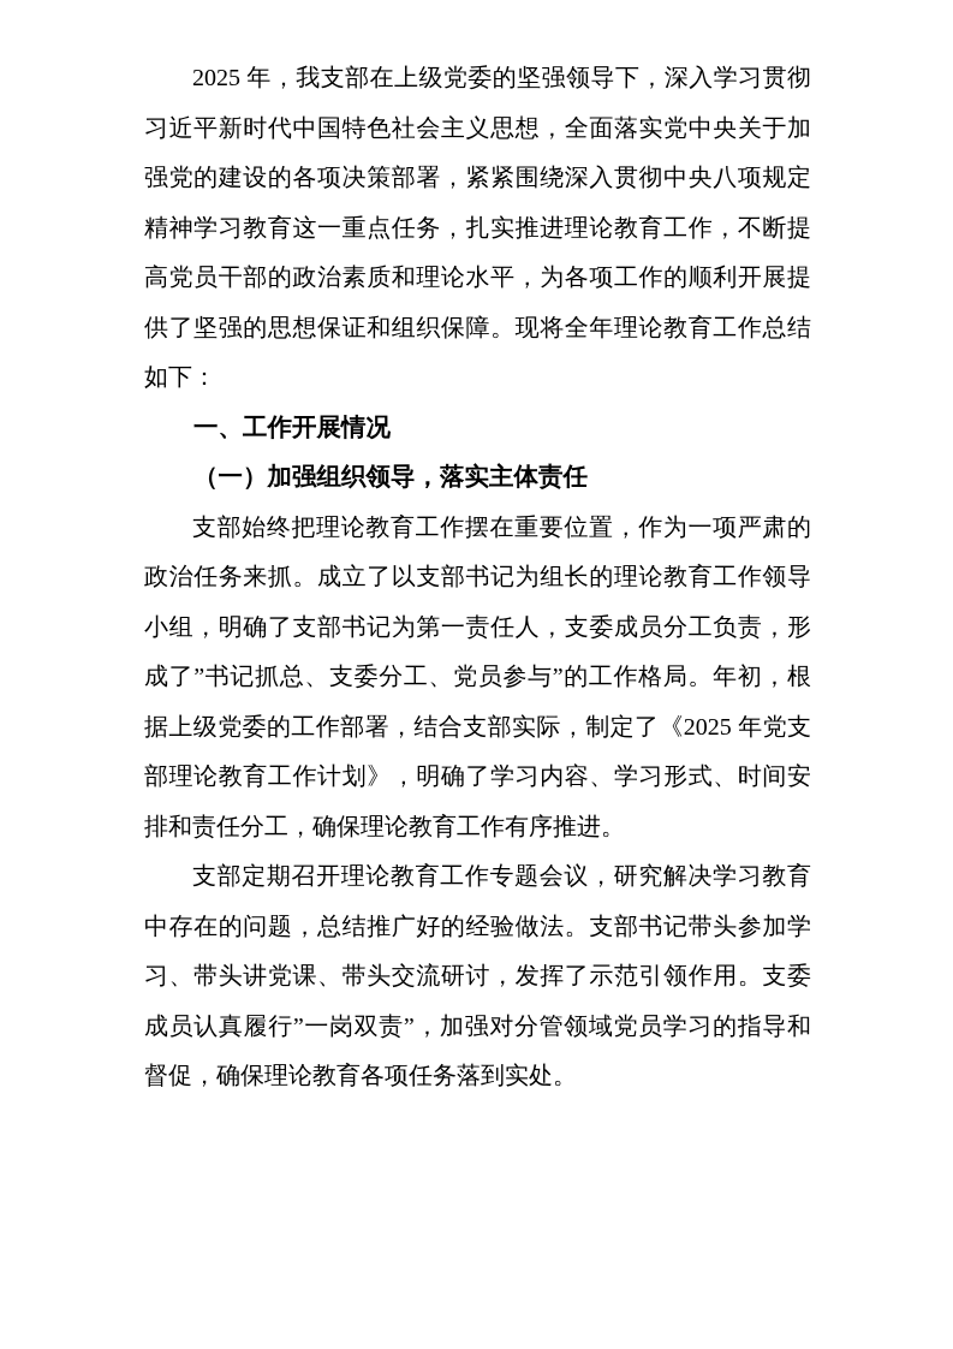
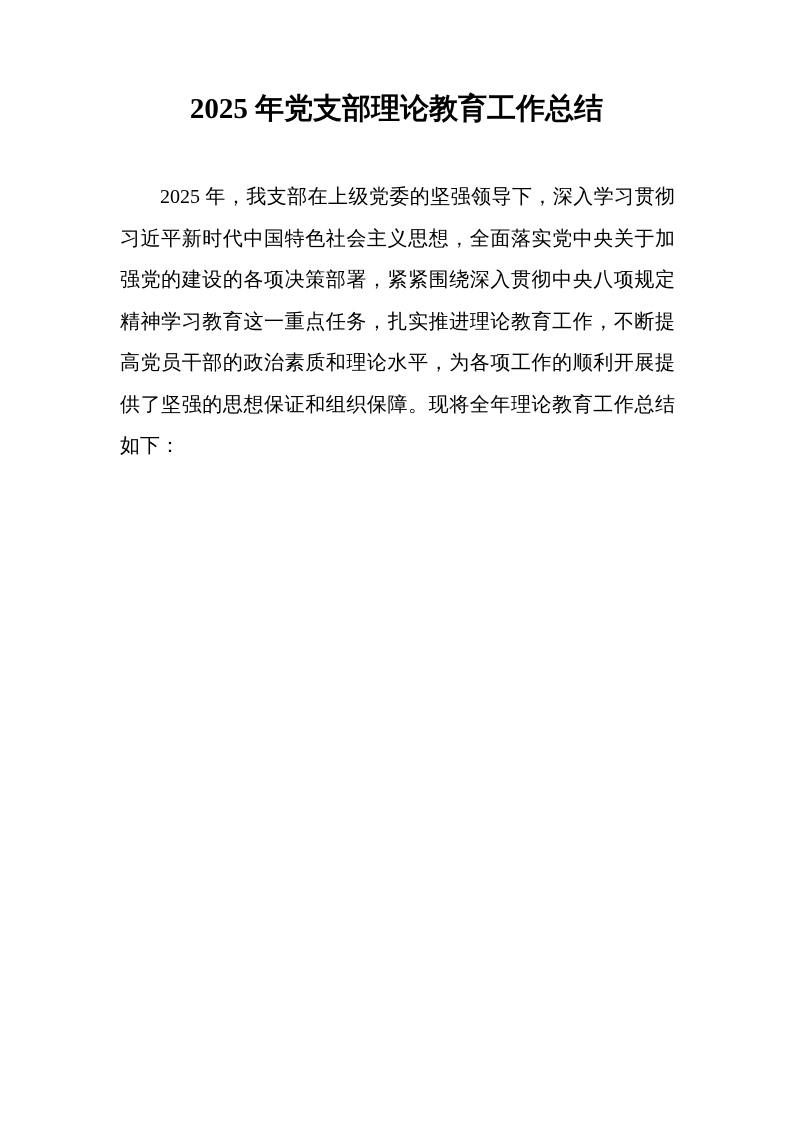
+ 2025 年党支部理论教育工作总结
  2025 年，我支部在上级党委的坚强领导下，深入学习贯彻习近平新时代中国特色社会主义思想，全面落实党中央关于加强党的建设的各项决策部署，紧紧围绕深入贯彻中央八项规定精神学习教育这一重点任务，扎实推进理论教育工作，不断提高党员干部的政治素质和理论水平，为各项工作的顺利开展提供了坚强的思想保证和组织保障。现将全年理论教育工作总结如下：
- 一、工作开展情况
- （一）加强组织领导，落实主体责任
- 支部始终把理论教育工作摆在重要位置，作为一项严肃的政治任务来抓。成立了以支部书记为组长的理论教育工作领导小组，明确了支部书记为第一责任人，支委成员分工负责，形成了”书记抓总、支委分工、党员参与”的工作格局。年初，根据上级党委的工作部署，结合支部实际，制定了《2025 年党支部理论教育工作计划》，明确了学习内容、学习形式、时间安排和责任分工，确保理论教育工作有序推进。
- 支部定期召开理论教育工作专题会议，研究解决学习教育中存在的问题，总结推广好的经验做法。支部书记带头参加学习、带头讲党课、带头交流研讨，发挥了示范引领作用。支委成员认真履行”一岗双责”，加强对分管领域党员学习的指导和督促，确保理论教育各项任务落到实处。
